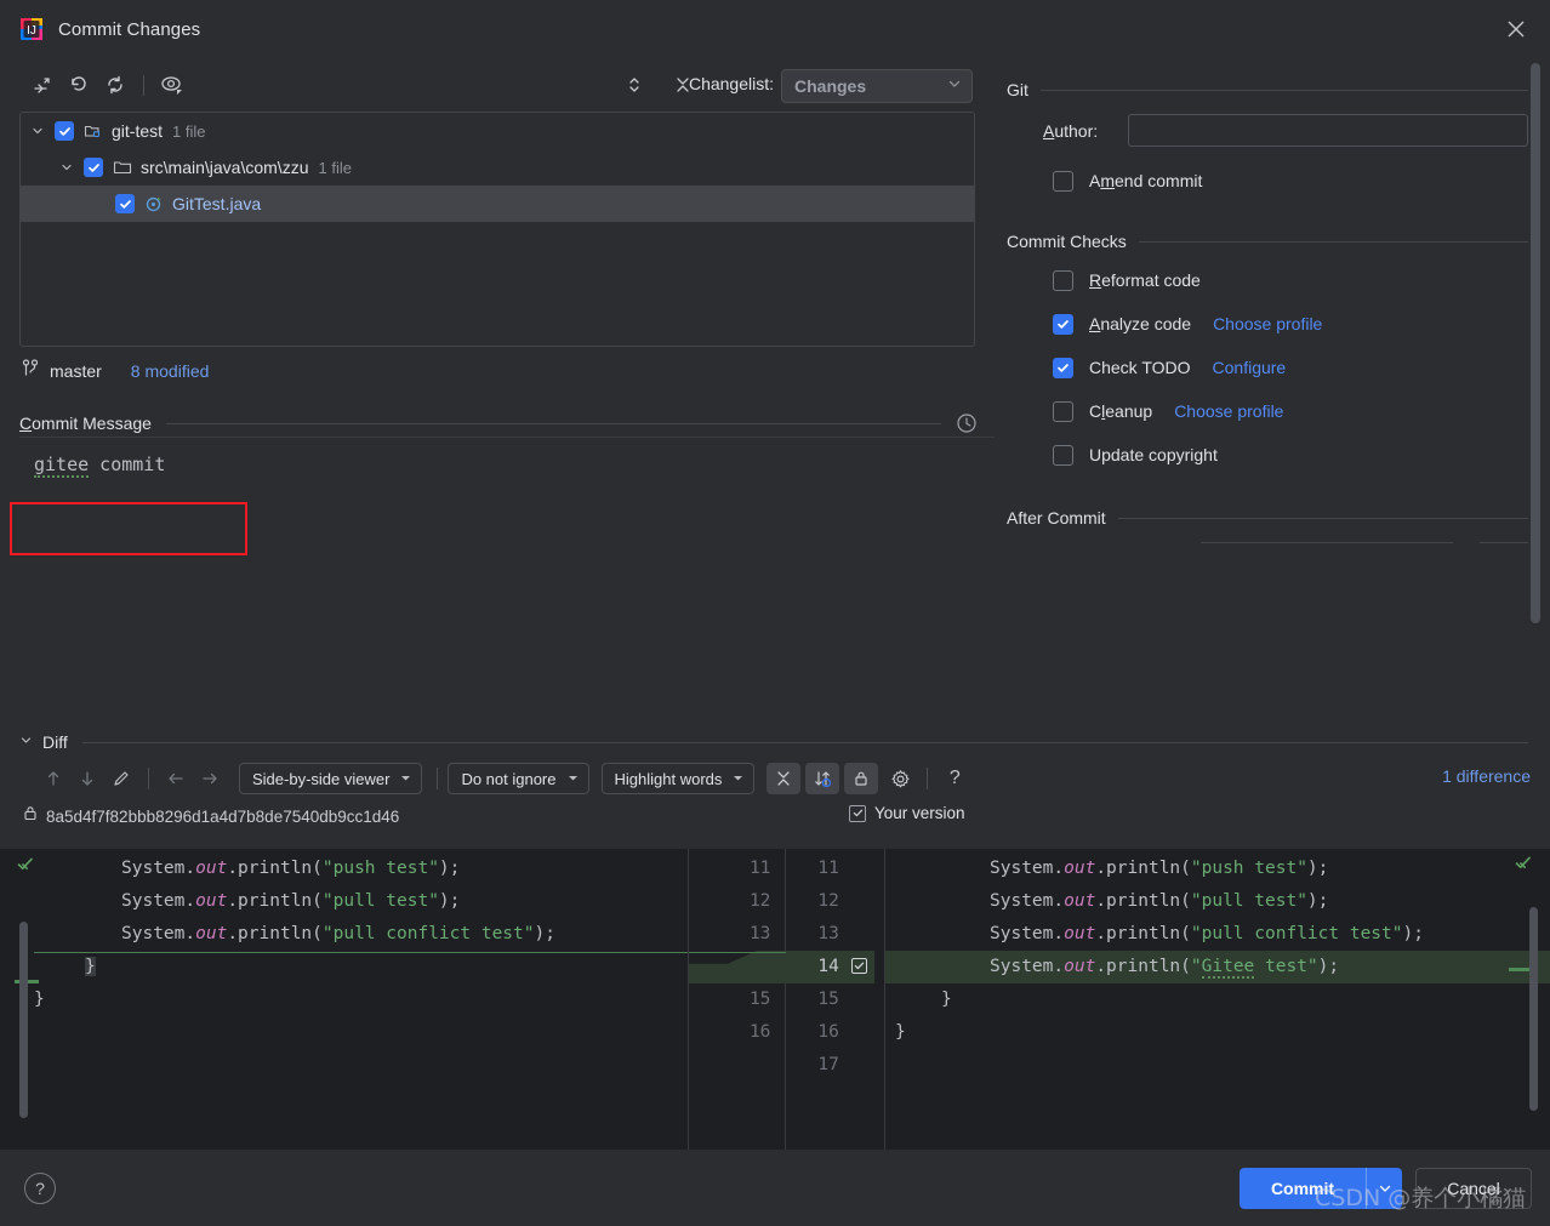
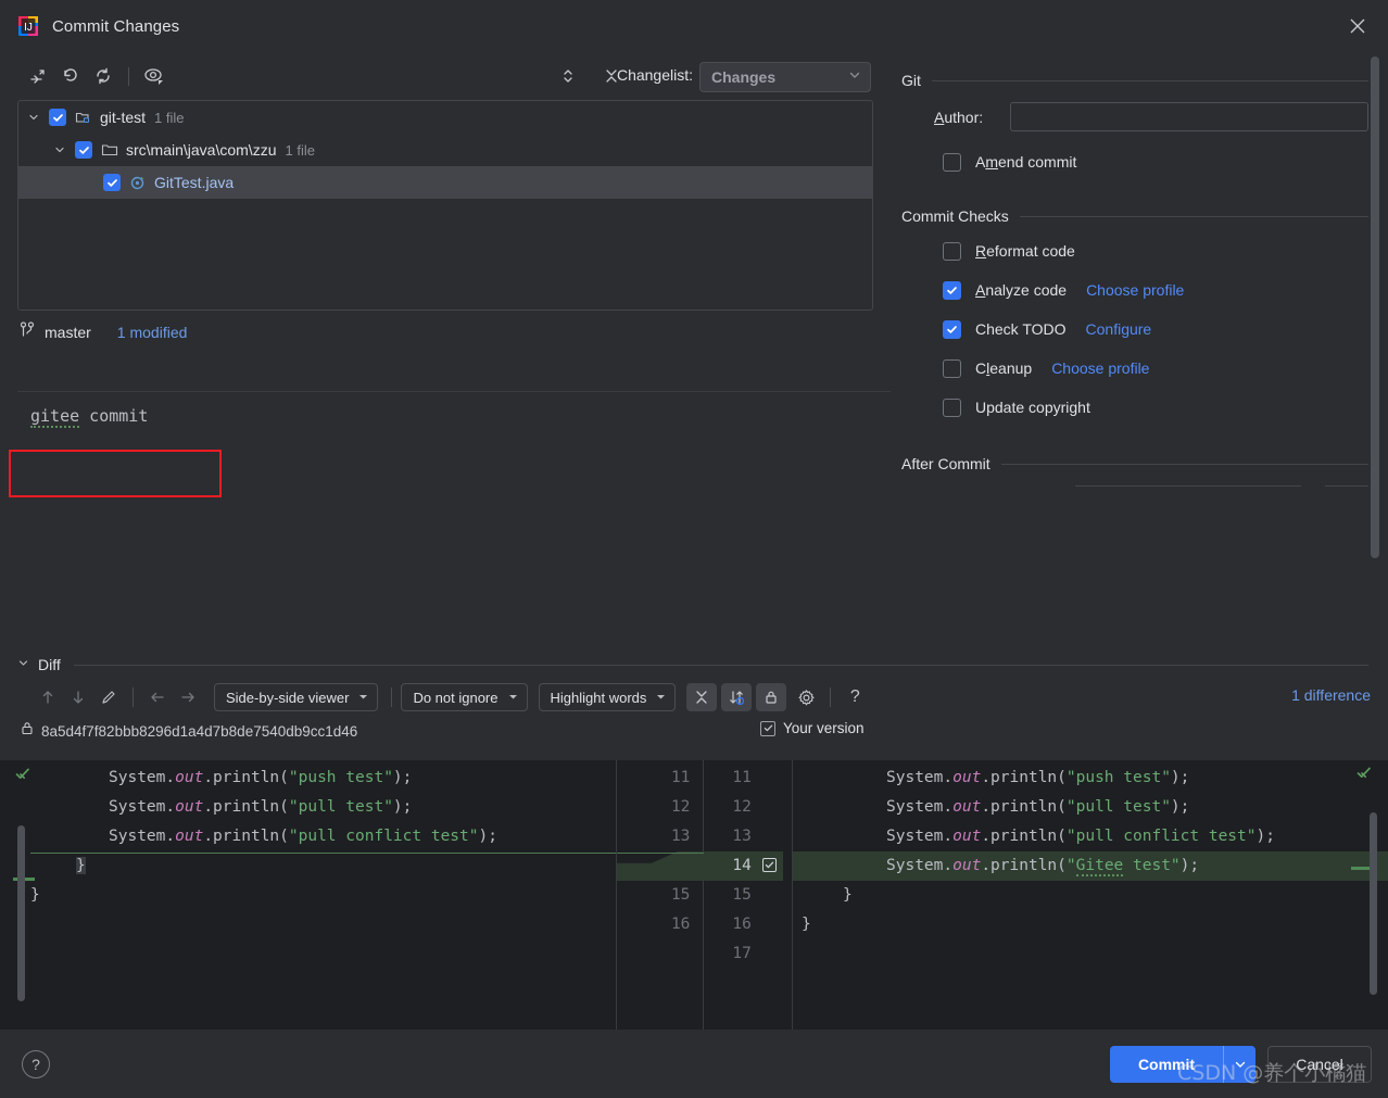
  IJ
  Commit Changes
  Changelist:
  Changes
  git-test
  1 file
  src\main\java\com\zzu
  1 file
  GitTest.java
  master
- 8 modified
+ 1 modified
- Commit Message
  gitee commit
  Git
  Author:
  Amend commit
  Commit Checks
  Reformat code
  Analyze code
  Choose profile
  Check TODO
  Configure
  Cleanup
  Choose profile
  Update copyright
  After Commit
  Diff
  Side-by-side viewer
  Do not ignore
  Highlight words
  ?
  1 difference
  8a5d4f7f82bbb8296d1a4d7b8de7540db9cc1d46
  Your version
  System.out.println("push test");
  System.out.println("pull test");
  System.out.println("pull conflict test");
  }
  }
  11
  12
  13
  15
  16
  11
  12
  13
  14
  15
  16
  17
  System.out.println("push test");
  System.out.println("pull test");
  System.out.println("pull conflict test");
  System.out.println("Gitee test");
  }
  }
  ?
  Commit
  Cancel
  CSDN @养个小橘猫
